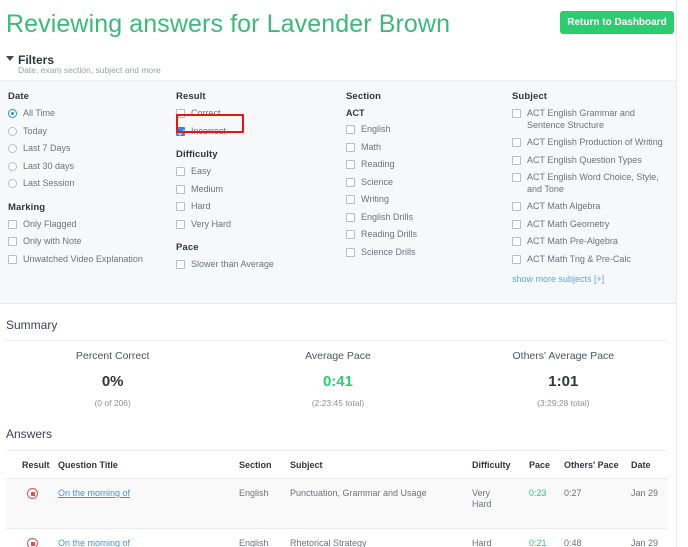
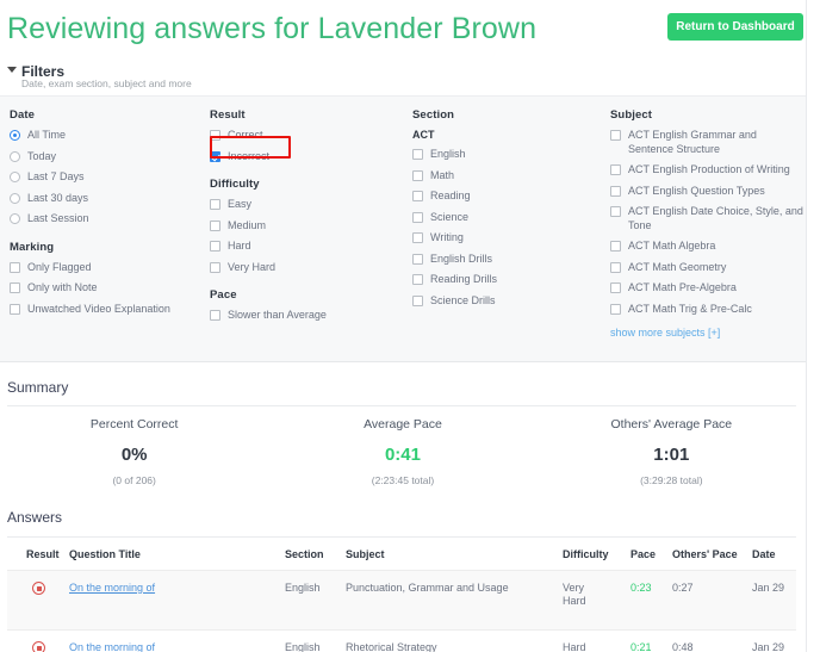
  Reviewing answers for Lavender Brown
  Return to Dashboard
  Filters
  Date, exam section, subject and more
  Date
  All Time
  Today
  Last 7 Days
  Last 30 days
  Last Session
  Marking
  Only Flagged
  Only with Note
  Unwatched Video Explanation
  Result
  Correct
  Incorrect
  Difficulty
  Easy
  Medium
  Hard
  Very Hard
  Pace
  Slower than Average
  Section
  ACT
  English
  Math
  Reading
  Science
  Writing
  English Drills
  Reading Drills
  Science Drills
  Subject
  ACT English Grammar and Sentence Structure
  ACT English Production of Writing
  ACT English Question Types
- ACT English Word Choice, Style, and Tone
+ ACT English Date Choice, Style, and Tone
  ACT Math Algebra
  ACT Math Geometry
  ACT Math Pre-Algebra
  ACT Math Trig & Pre-Calc
  show more subjects [+]
  Summary
  Percent Correct
  0%
  (0 of 206)
  Average Pace
  0:41
  (2:23:45 total)
  Others' Average Pace
  1:01
  (3:29:28 total)
  Answers
  Result
  Question Title
  Section
  Subject
  Difficulty
  Pace
  Others' Pace
  Date
  On the morning of
  English
  Punctuation, Grammar and Usage
  Very Hard
  0:23
  0:27
  Jan 29
  On the morning of
  English
  Rhetorical Strategy
  Hard
  0:21
  0:48
  Jan 29
